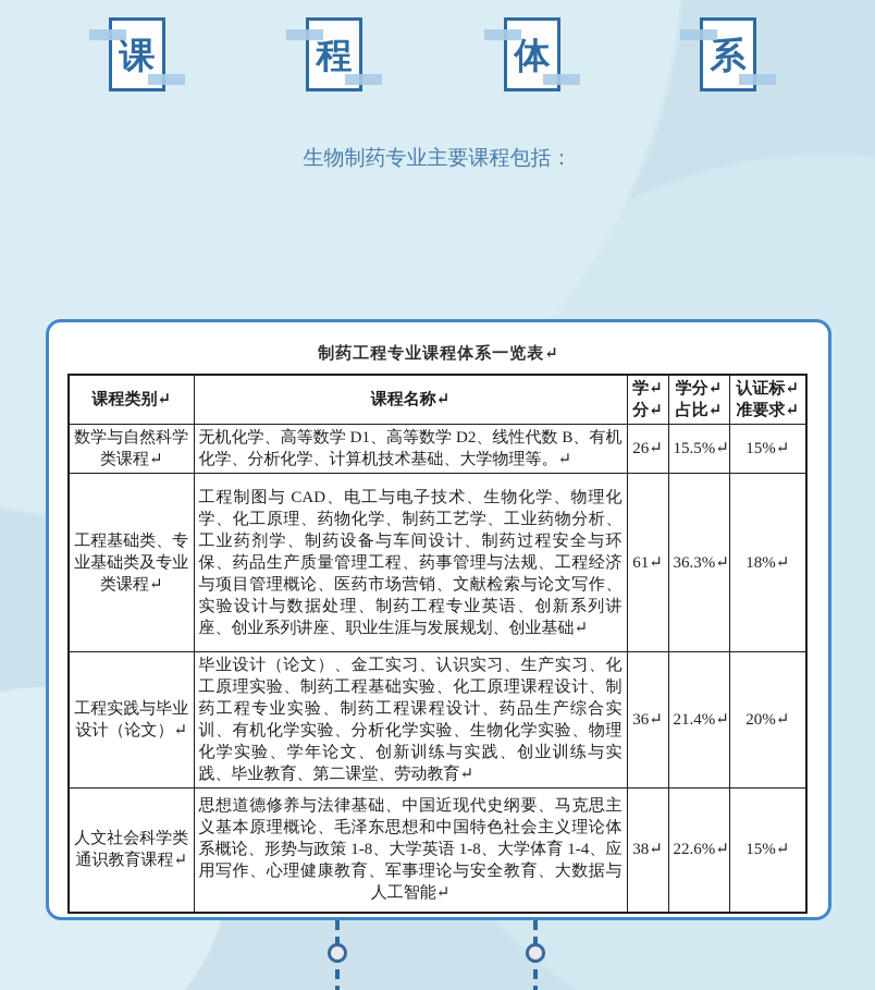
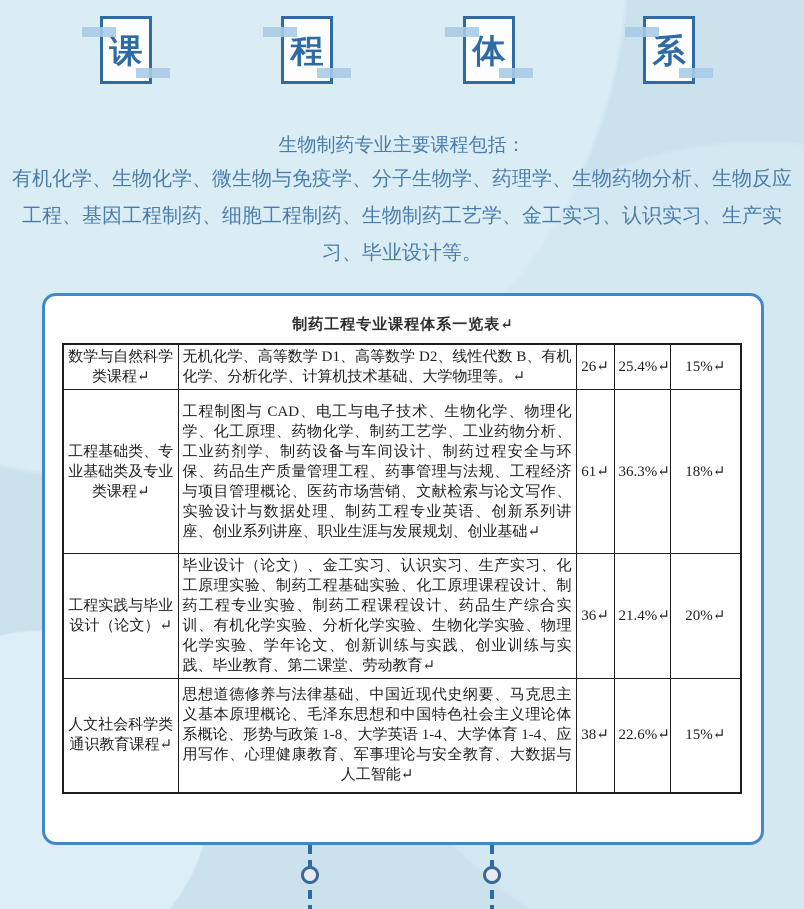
  课
  程
  体
  系
  生物制药专业主要课程包括：
+ 有机化学、生物化学、微生物与免疫学、分子生物学、药理学、生物药物分析、生物反应工程、基因工程制药、细胞工程制药、生物制药工艺学、金工实习、认识实习、生产实习、毕业设计等。
  制药工程专业课程体系一览表↵
- 课程类别↵	课程名称↵	学↵ 分↵	学分↵ 占比↵	认证标↵ 准要求↵
- 数学与自然科学类课程↵	无机化学、高等数学 D1、高等数学 D2、线性代数 B、有机化学、分析化学、计算机技术基础、大学物理等。↵	26↵	15.5%↵	15%↵
+ 数学与自然科学类课程↵	无机化学、高等数学 D1、高等数学 D2、线性代数 B、有机化学、分析化学、计算机技术基础、大学物理等。↵	26↵	25.4%↵	15%↵
  工程基础类、专业基础类及专业类课程↵	工程制图与 CAD、电工与电子技术、生物化学、物理化学、化工原理、药物化学、制药工艺学、工业药物分析、工业药剂学、制药设备与车间设计、制药过程安全与环保、药品生产质量管理工程、药事管理与法规、工程经济与项目管理概论、医药市场营销、文献检索与论文写作、实验设计与数据处理、制药工程专业英语、创新系列讲座、创业系列讲座、职业生涯与发展规划、创业基础↵	61↵	36.3%↵	18%↵
  工程实践与毕业设计（论文）↵	毕业设计（论文）、金工实习、认识实习、生产实习、化工原理实验、制药工程基础实验、化工原理课程设计、制药工程专业实验、制药工程课程设计、药品生产综合实训、有机化学实验、分析化学实验、生物化学实验、物理化学实验、学年论文、创新训练与实践、创业训练与实践、毕业教育、第二课堂、劳动教育↵	36↵	21.4%↵	20%↵
- 人文社会科学类通识教育课程↵	思想道德修养与法律基础、中国近现代史纲要、马克思主义基本原理概论、毛泽东思想和中国特色社会主义理论体系概论、形势与政策 1-8、大学英语 1-8、大学体育 1-4、应用写作、心理健康教育、军事理论与安全教育、大数据与人工智能↵	38↵	22.6%↵	15%↵
+ 人文社会科学类通识教育课程↵	思想道德修养与法律基础、中国近现代史纲要、马克思主义基本原理概论、毛泽东思想和中国特色社会主义理论体系概论、形势与政策 1-8、大学英语 1-4、大学体育 1-4、应用写作、心理健康教育、军事理论与安全教育、大数据与人工智能↵	38↵	22.6%↵	15%↵
